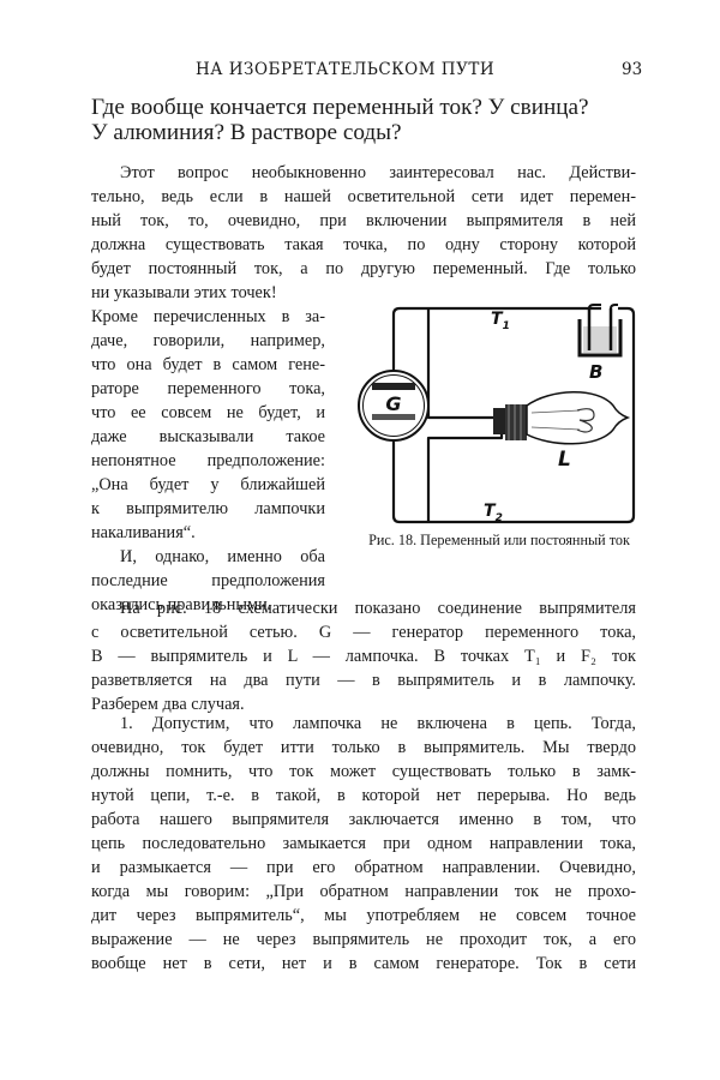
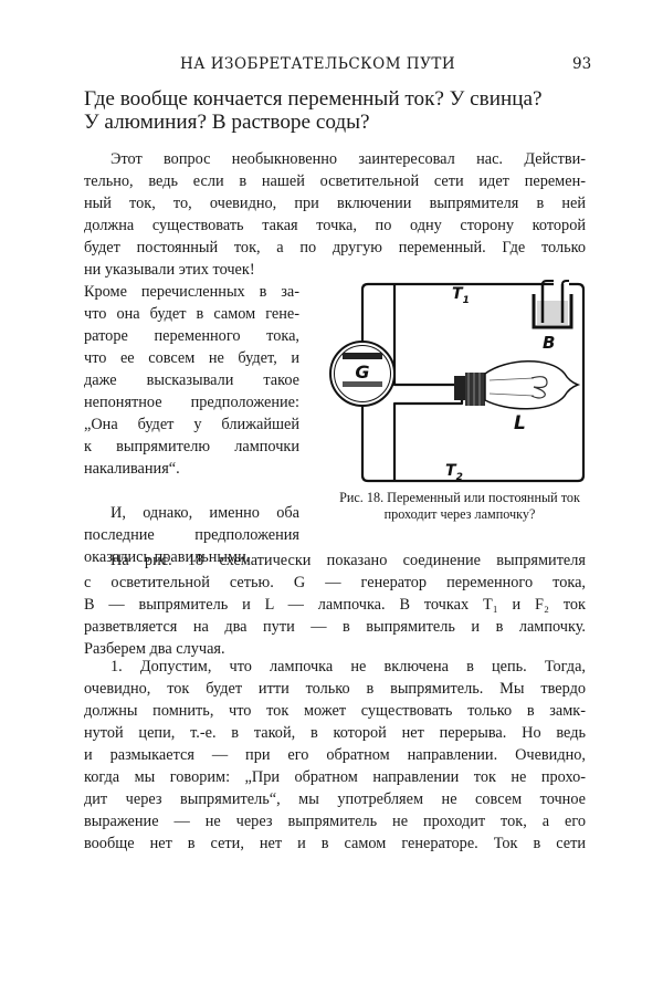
  НА ИЗОБРЕТАТЕЛЬСКОМ ПУТИ
  93
  Где вообще кончается переменный ток? У свинца?
  У алюминия? В растворе соды?
  Этот вопрос необыкновенно заинтересовал нас. Действи-
  тельно, ведь если в нашей осветительной сети идет перемен-
  ный ток, то, очевидно, при включении выпрямителя в ней
  должна существовать такая точка, по одну сторону которой
  будет постоянный ток, а по другую переменный. Где только
  ни указывали этих точек!
  Кроме перечисленных в за-
- даче, говорили, например,
  что она будет в самом гене-
  раторе переменного тока,
  что ее совсем не будет, и
  даже высказывали такое
  непонятное предположение:
  „Она будет у ближайшей
  к выпрямителю лампочки
  накаливания“.
  И, однако, именно оба
  последние предположения
  оказались правильными.
  G
  B
  T1
  T2
  L
  Рис. 18. Переменный или постоянный ток
+ проходит через лампочку?
  На рис. 18 схематически показано соединение выпрямителя
  с осветительной сетью. G — генератор переменного тока,
  B — выпрямитель и L — лампочка. В точках T₁ и F₂ ток
  разветвляется на два пути — в выпрямитель и в лампочку.
  Разберем два случая.
  1. Допустим, что лампочка не включена в цепь. Тогда,
  очевидно, ток будет итти только в выпрямитель. Мы твердо
  должны помнить, что ток может существовать только в замк-
  нутой цепи, т.-е. в такой, в которой нет перерыва. Но ведь
- работа нашего выпрямителя заключается именно в том, что
- цепь последовательно замыкается при одном направлении тока,
  и размыкается — при его обратном направлении. Очевидно,
  когда мы говорим: „При обратном направлении ток не прохо-
  дит через выпрямитель“, мы употребляем не совсем точное
  выражение — не через выпрямитель не проходит ток, а его
  вообще нет в сети, нет и в самом генераторе. Ток в сети
